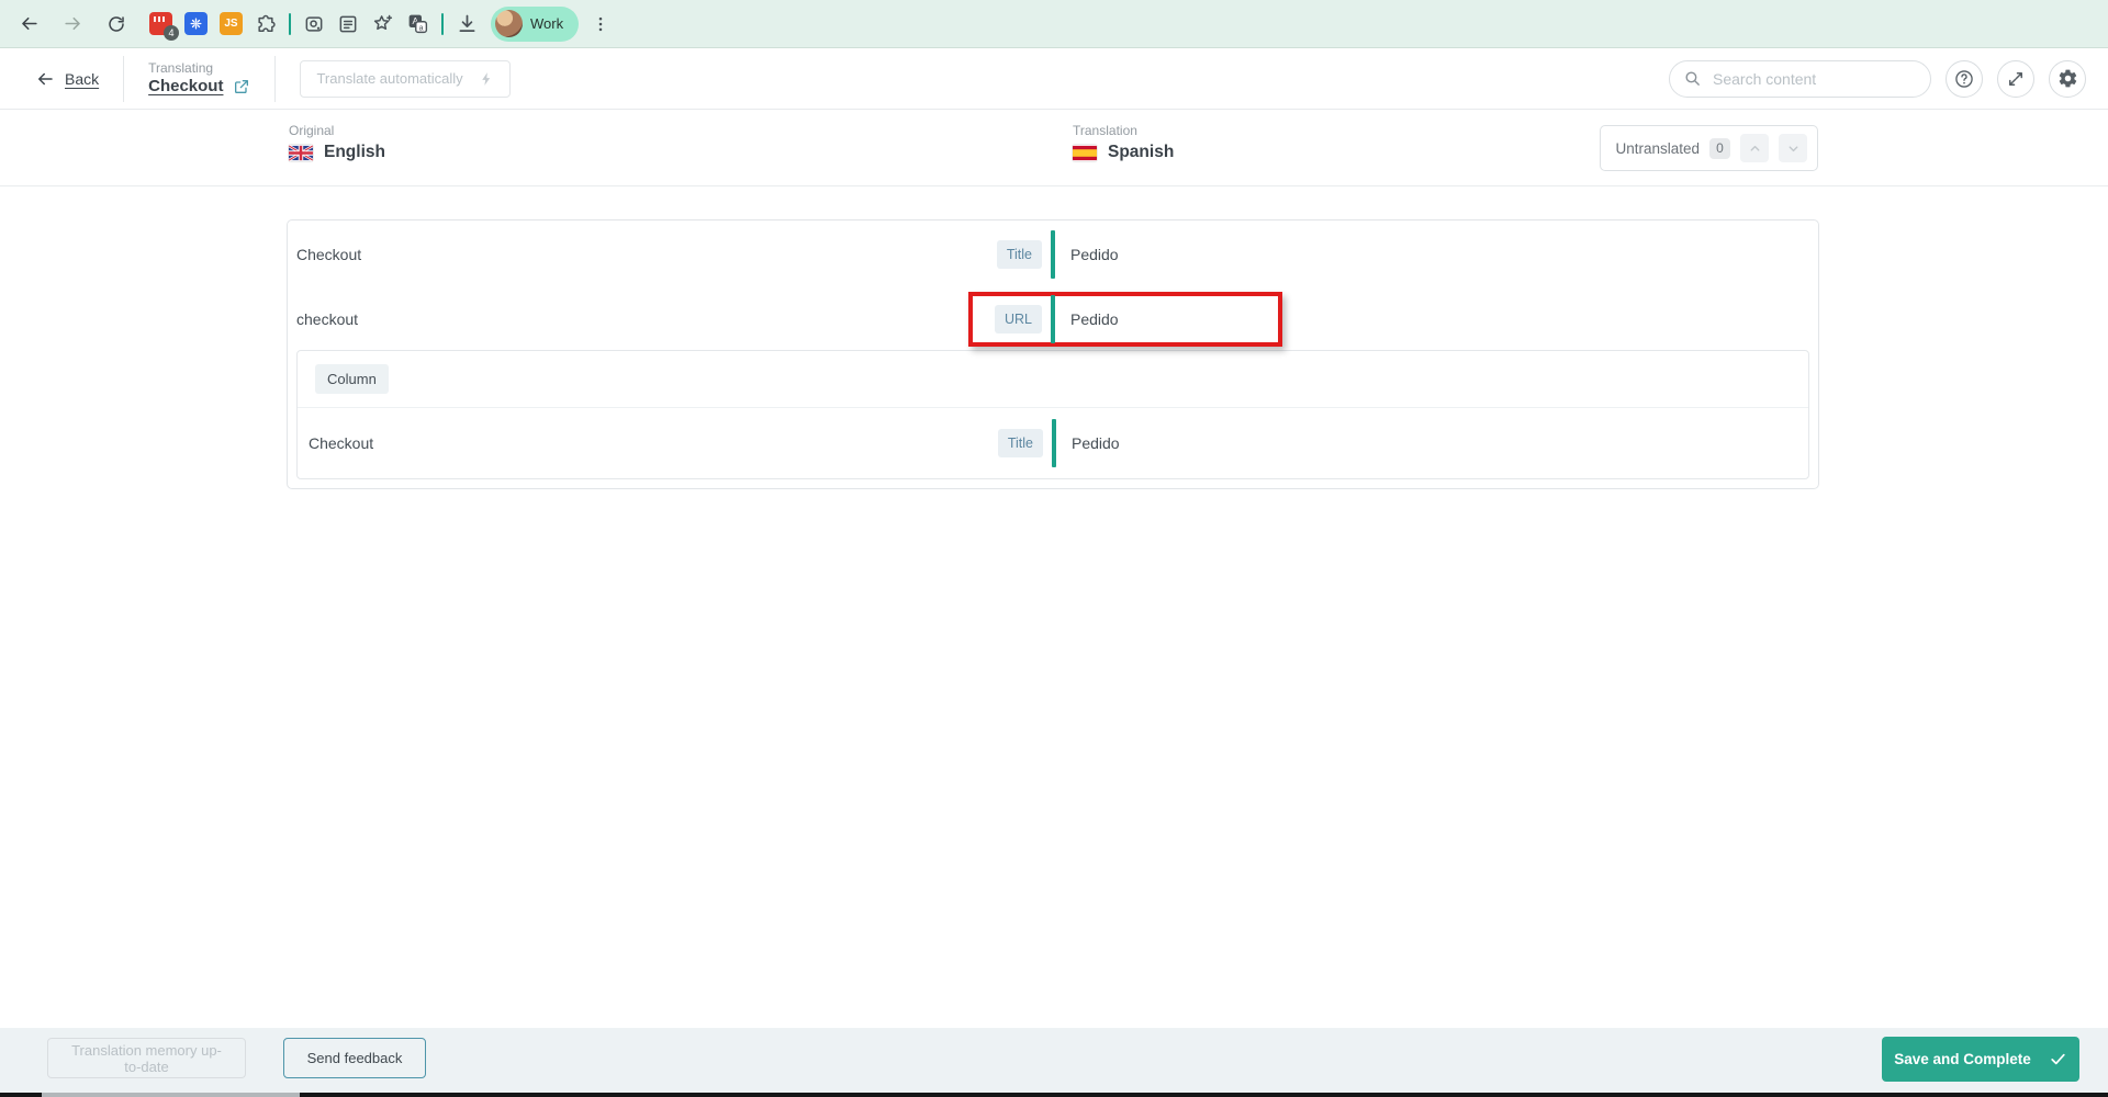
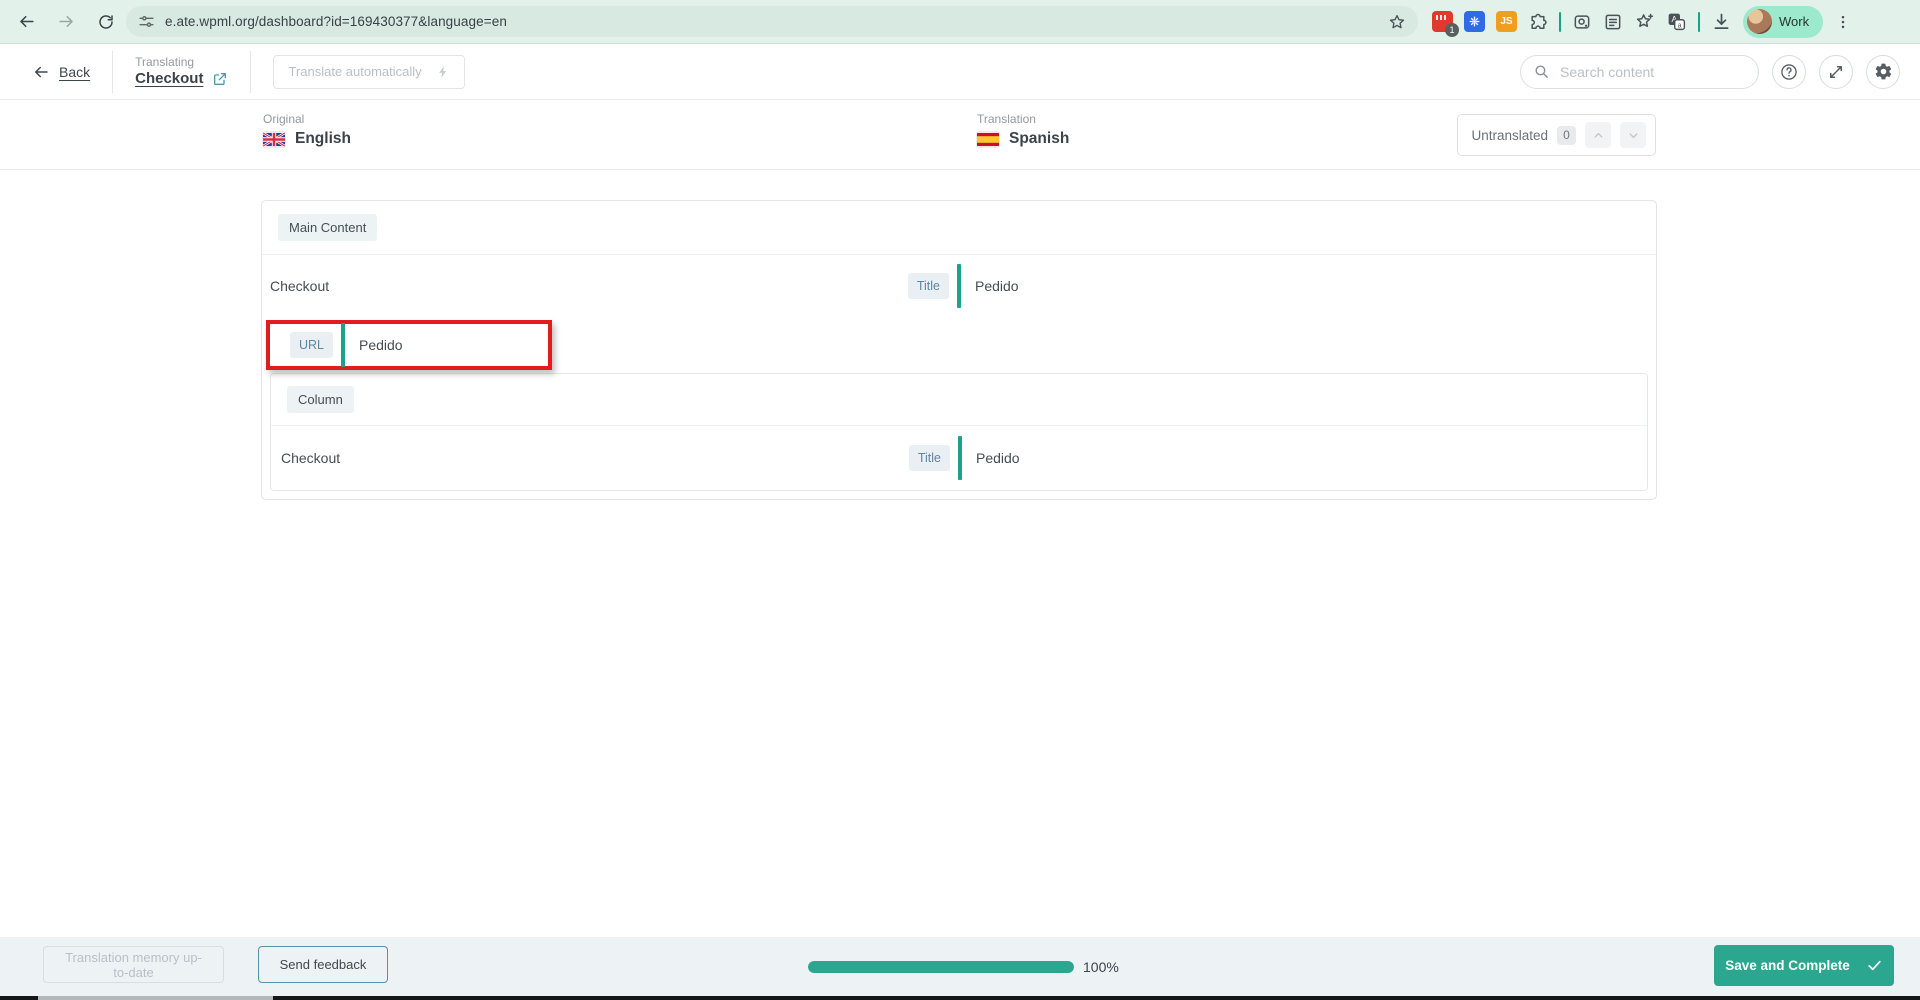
+ e.ate.wpml.org/dashboard?id=169430377&language=en
- 4
+ 1
  JS
  A
  Work
  Back
  Translating
  Checkout
  Translate automatically
  Search content
  Original
  English
  Translation
  Spanish
  Untranslated
  0
+ Main Content
  Checkout
  Title
  Pedido
- checkout
  URL
  Pedido
  Column
  Checkout
  Title
  Pedido
  Translation memory up-to-date
  Send feedback
+ 100%
  Save and Complete
